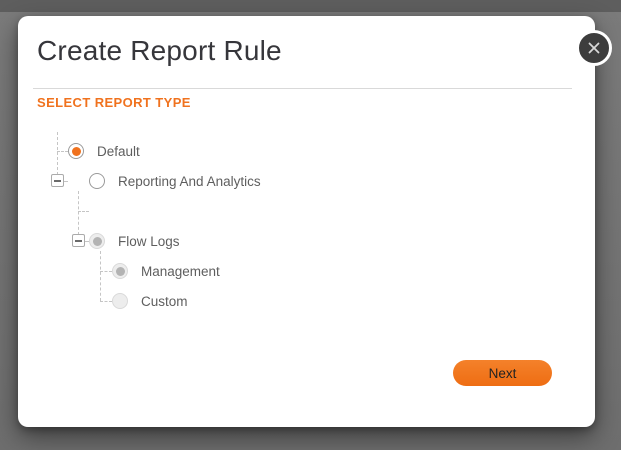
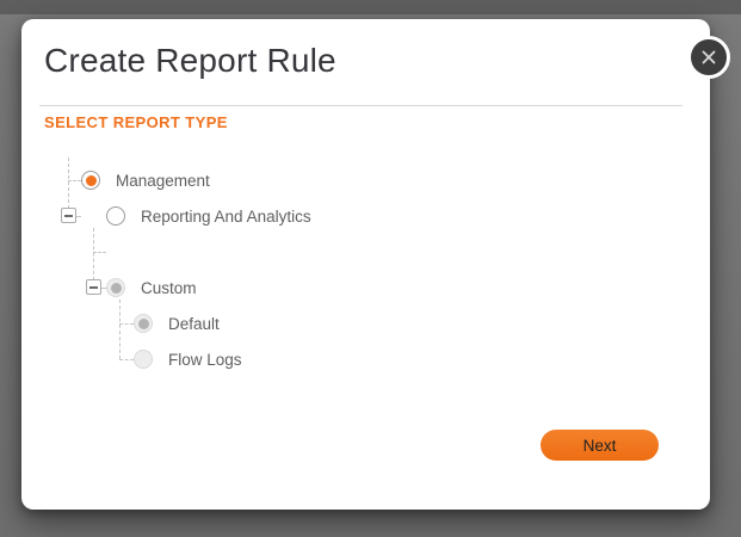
  Create Report Rule
  SELECT REPORT TYPE
- Default
+ Management
  Reporting And Analytics
- Flow Logs
+ Custom
- Management
+ Default
- Custom
+ Flow Logs
  Next
